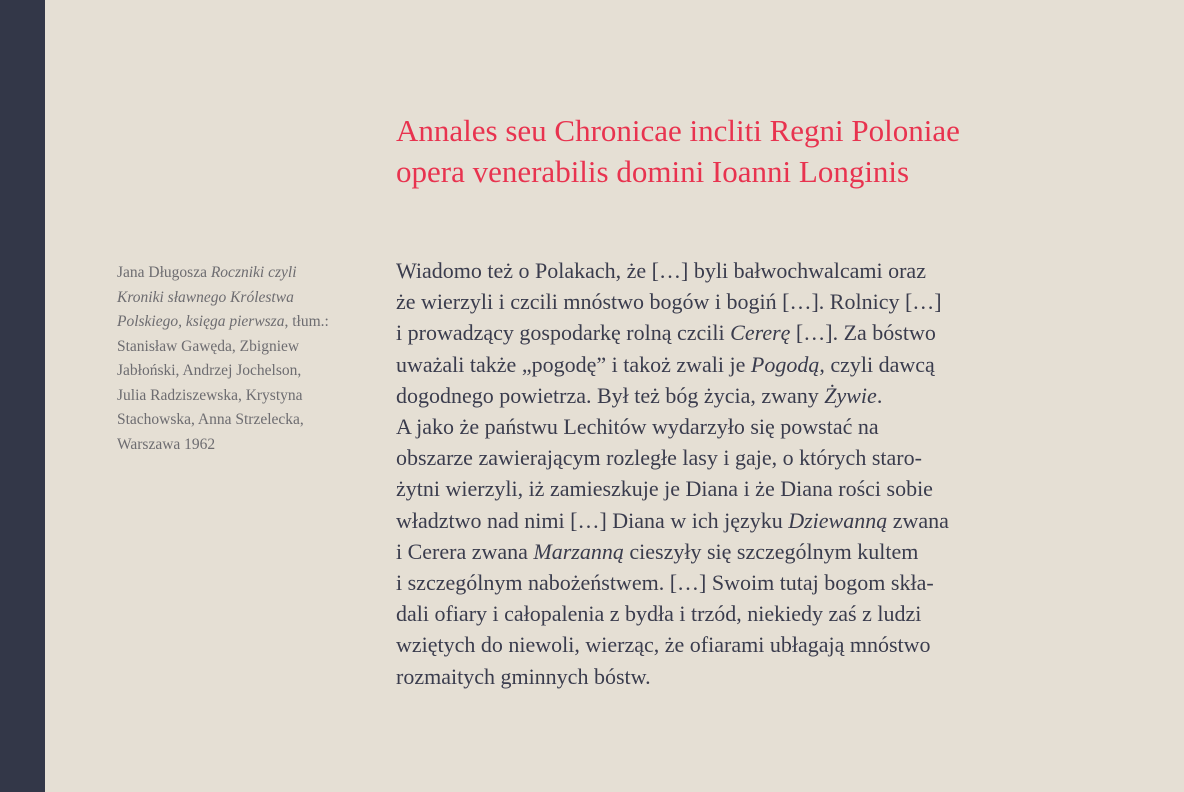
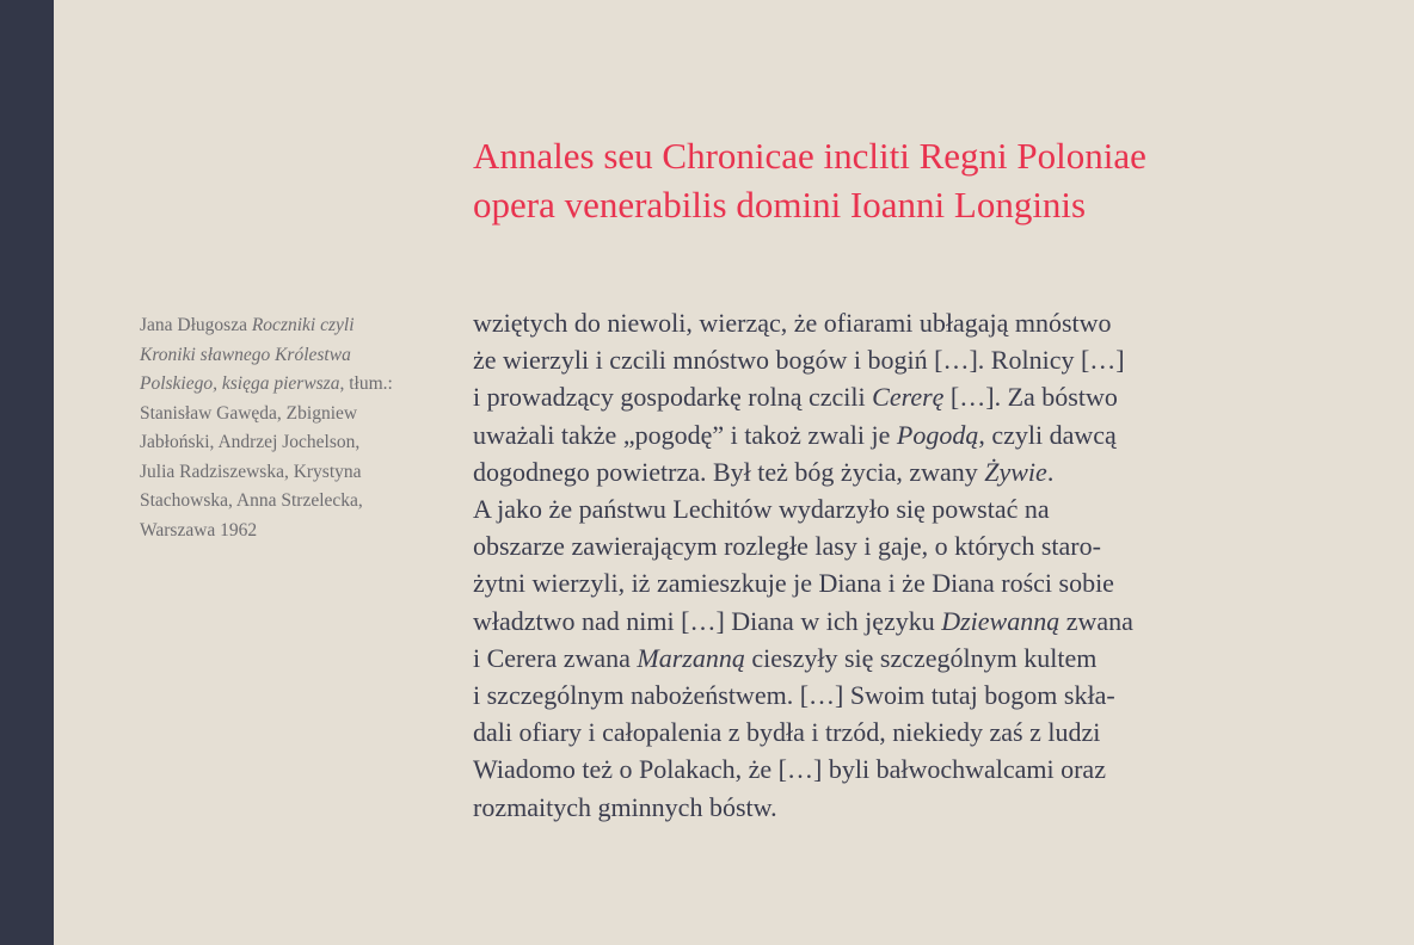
  Annales seu Chronicae incliti Regni Poloniae
  opera venerabilis domini Ioanni Longinis
  Jana Długosza Roczniki czyli
  Kroniki sławnego Królestwa
  Polskiego, księga pierwsza, tłum.:
  Stanisław Gawęda, Zbigniew
  Jabłoński, Andrzej Jochelson,
  Julia Radziszewska, Krystyna
  Stachowska, Anna Strzelecka,
  Warszawa 1962
- Wiadomo też o Polakach, że […] byli bałwochwalcami oraz
+ wziętych do niewoli, wierząc, że ofiarami ubłagają mnóstwo
  że wierzyli i czcili mnóstwo bogów i bogiń […]. Rolnicy […]
  i prowadzący gospodarkę rolną czcili Cererę […]. Za bóstwo
  uważali także „pogodę” i takoż zwali je Pogodą, czyli dawcą
  dogodnego powietrza. Był też bóg życia, zwany Żywie.
  A jako że państwu Lechitów wydarzyło się powstać na
  obszarze zawierającym rozległe lasy i gaje, o których staro-
  żytni wierzyli, iż zamieszkuje je Diana i że Diana rości sobie
  władztwo nad nimi […] Diana w ich języku Dziewanną zwana
  i Cerera zwana Marzanną cieszyły się szczególnym kultem
  i szczególnym nabożeństwem. […] Swoim tutaj bogom skła-
  dali ofiary i całopalenia z bydła i trzód, niekiedy zaś z ludzi
- wziętych do niewoli, wierząc, że ofiarami ubłagają mnóstwo
+ Wiadomo też o Polakach, że […] byli bałwochwalcami oraz
  rozmaitych gminnych bóstw.
